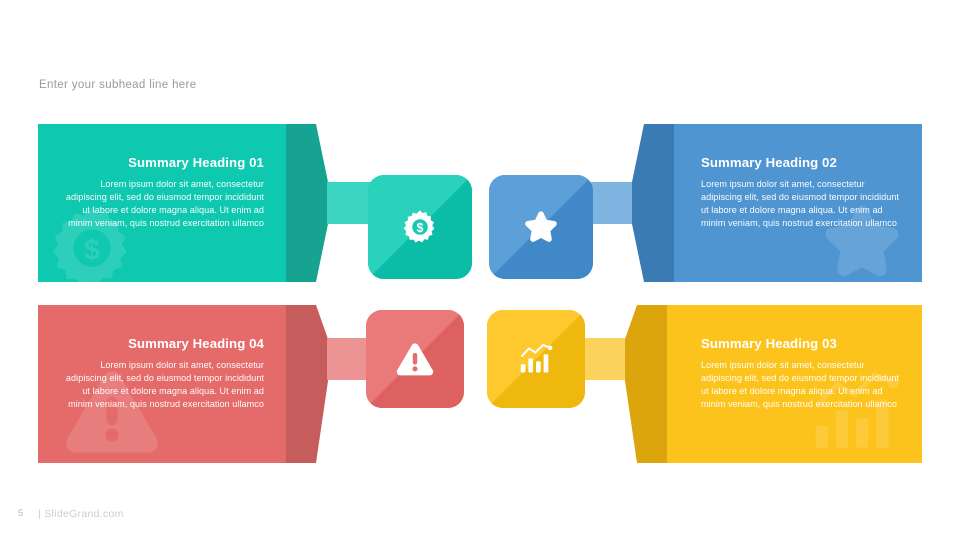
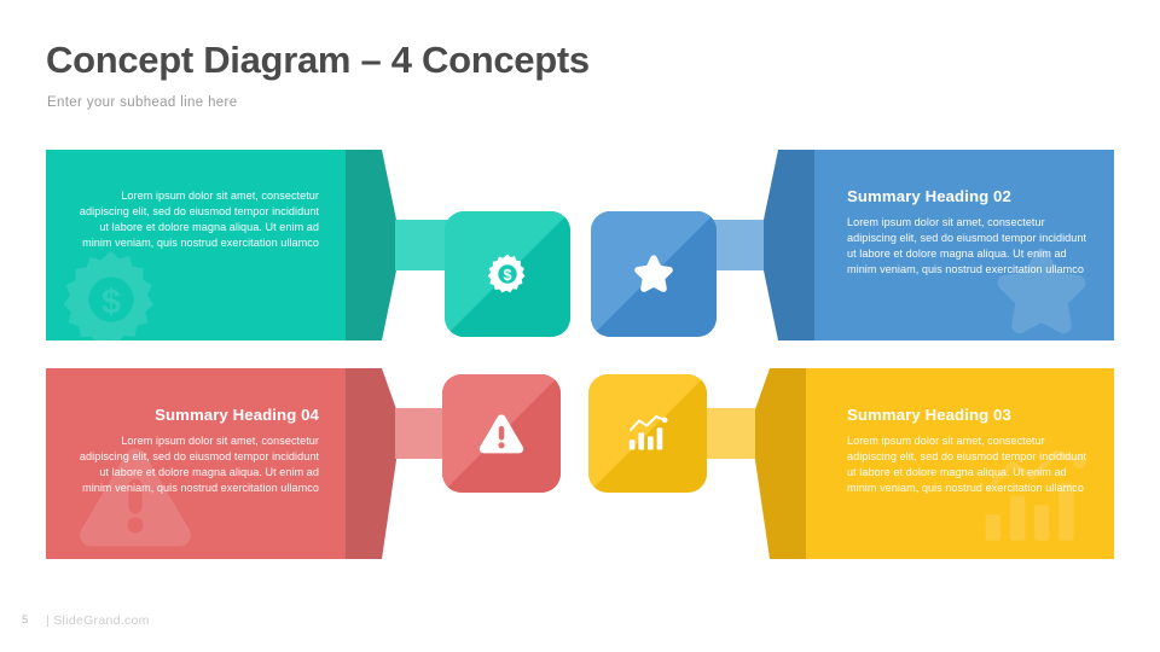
+ Concept Diagram – 4 Concepts
  Enter your subhead line here
  $
- Summary Heading 01
  Lorem ipsum dolor sit amet, consectetur adipiscing elit, sed do eiusmod tempor incididunt ut labore et dolore magna aliqua. Ut enim ad minim veniam, quis nostrud exercitation ullamco
  $
  Summary Heading 02
  Lorem ipsum dolor sit amet, consectetur adipiscing elit, sed do eiusmod tempor incididunt ut labore et dolore magna aliqua. Ut enim ad minim veniam, quis nostrud exercitation ullamco
  Summary Heading 04
  Lorem ipsum dolor sit amet, consectetur adipiscing elit, sed do eiusmod tempor incididunt ut labore et dolore magna aliqua. Ut enim ad minim veniam, quis nostrud exercitation ullamco
  Summary Heading 03
  Lorem ipsum dolor sit amet, consectetur adipiscing elit, sed do eiusmod tempor incididunt ut labore et dolore magna aliqua. Ut enim ad minim veniam, quis nostrud exercitation ullamco
  5
  | SlideGrand.com
